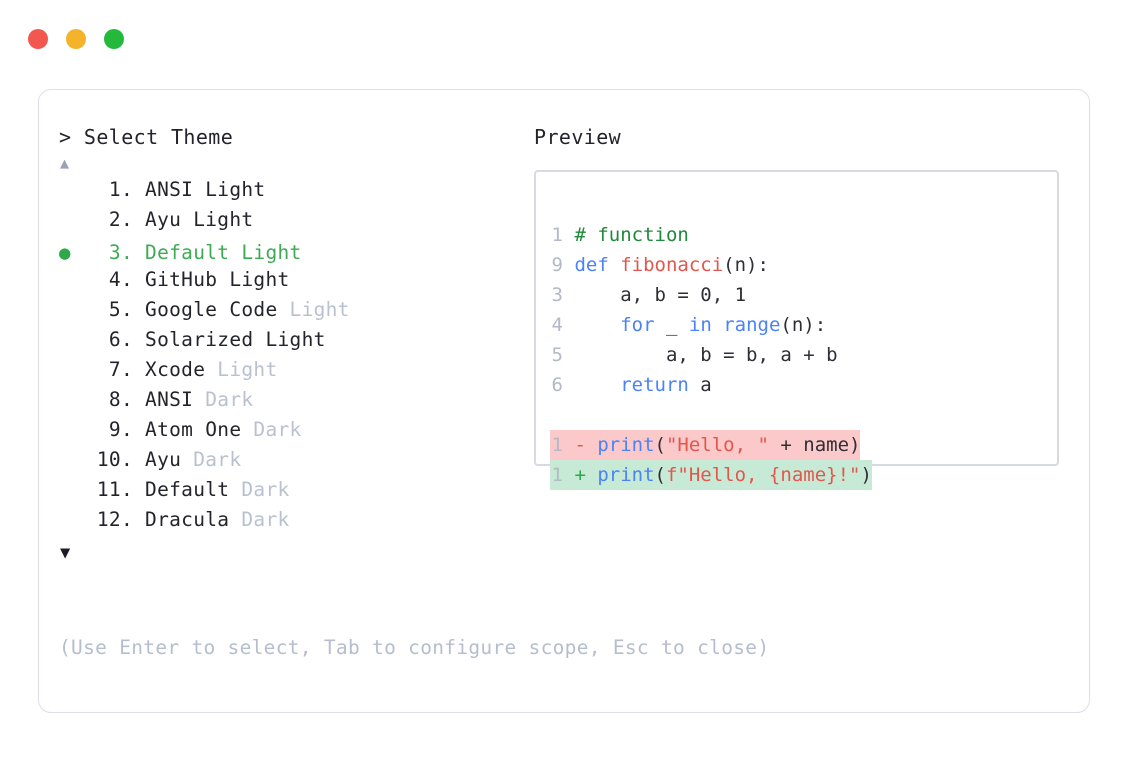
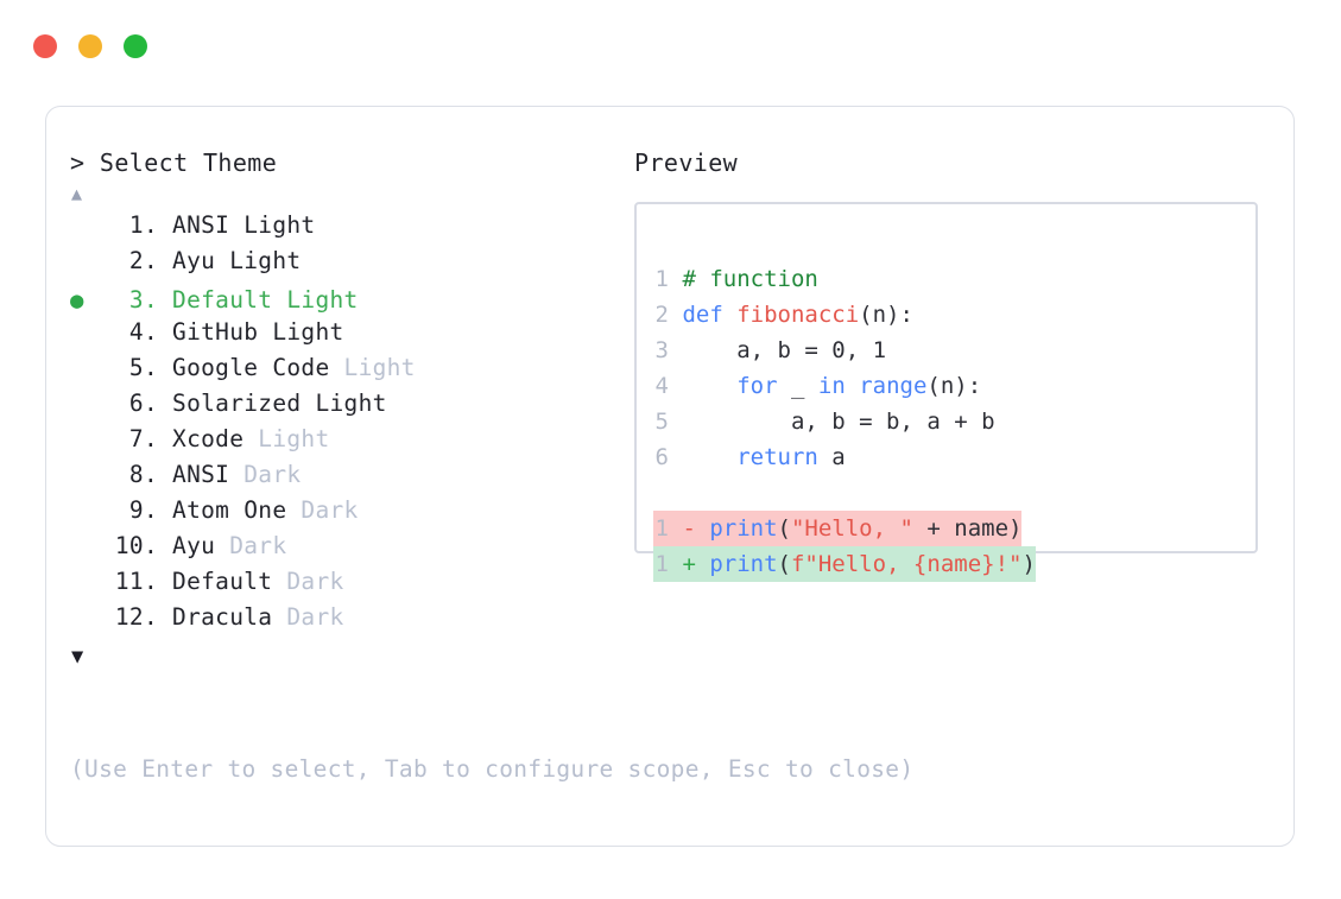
  > Select Theme
  ▲
  1.
  ANSI
  Light
  2.
  Ayu
  Light
  ●
  3.
  Default
  Light
  4.
  GitHub
  Light
  5.
  Google Code
  Light
  6.
  Solarized
  Light
  7.
  Xcode
  Light
  8.
  ANSI
  Dark
  9.
  Atom One
  Dark
  10.
  Ayu
  Dark
  11.
  Default
  Dark
  12.
  Dracula
  Dark
  ▼
  (Use Enter to select, Tab to configure scope, Esc to close)
  Preview
  1 # function
- 9 def fibonacci(n):
+ 2 def fibonacci(n):
  3 a, b = 0, 1
  4 for _ in range(n):
  5 a, b = b, a + b
  6 return a
  1 - print("Hello, " + name)
  1 + print(f"Hello, {name}!")
